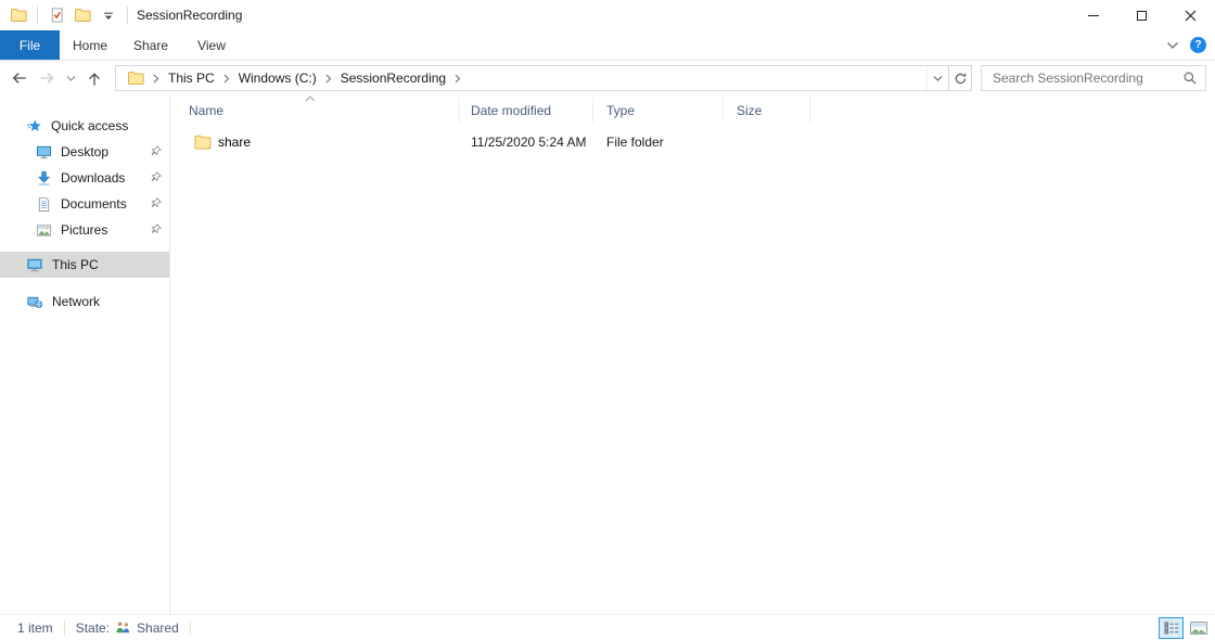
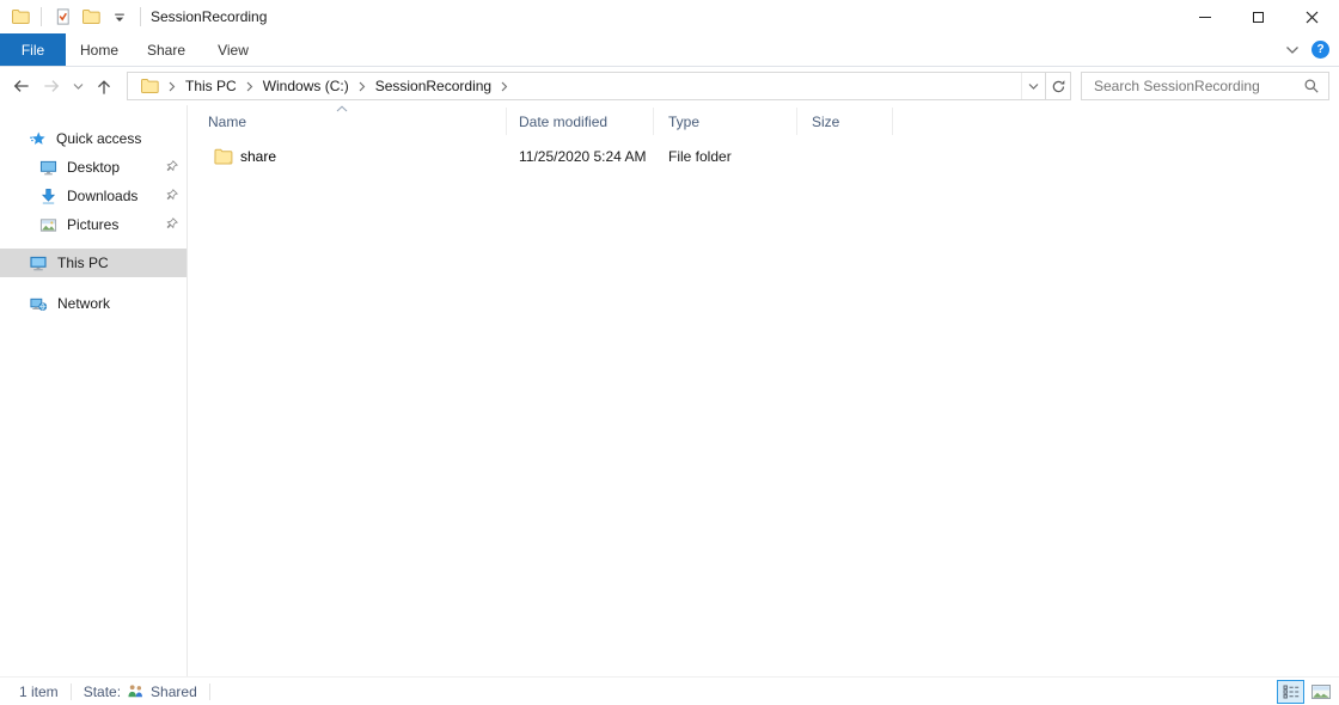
  SessionRecording
  File
  Home
  Share
  View
  ?
  This PC
  Windows (C:)
  SessionRecording
  Search SessionRecording
  Quick access
  Desktop
  Downloads
- Documents
  Pictures
  This PC
  Network
  Name
  Date modified
  Type
  Size
  share
  11/25/2020 5:24 AM
  File folder
  1 item
  State:
  Shared
